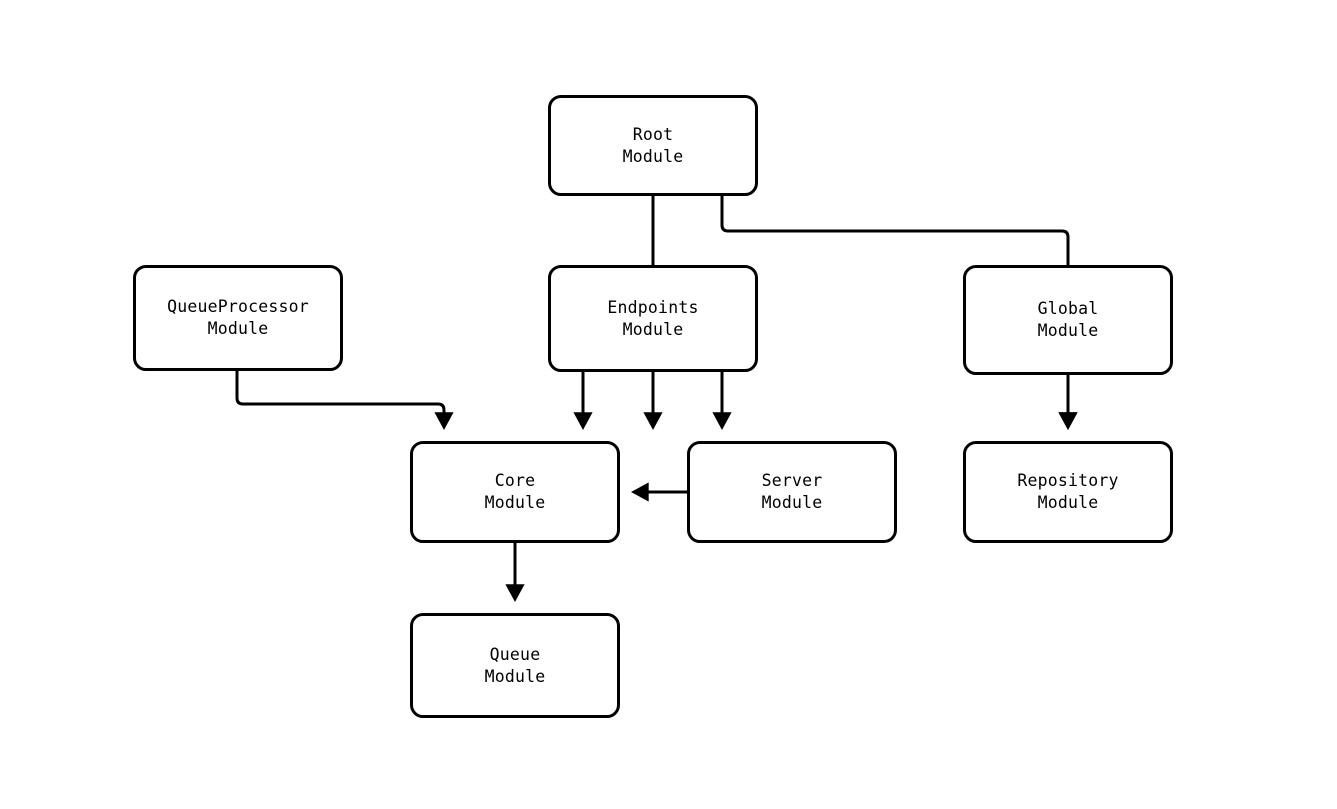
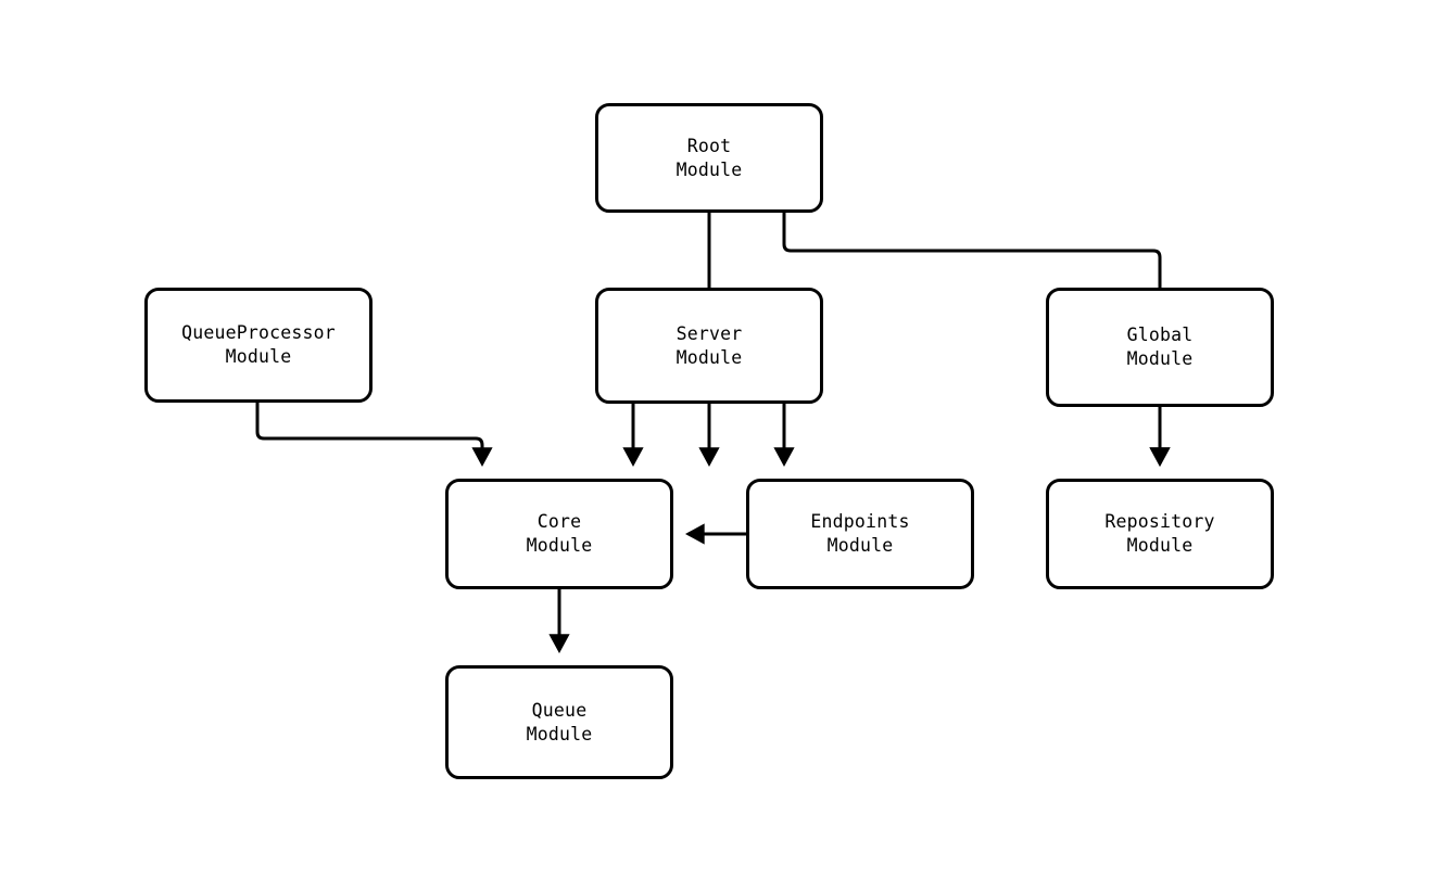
  Root
  Module
  QueueProcessor
  Module
- Endpoints
+ Server
  Module
  Global
  Module
  Core
  Module
- Server
+ Endpoints
  Module
  Repository
  Module
  Queue
  Module
